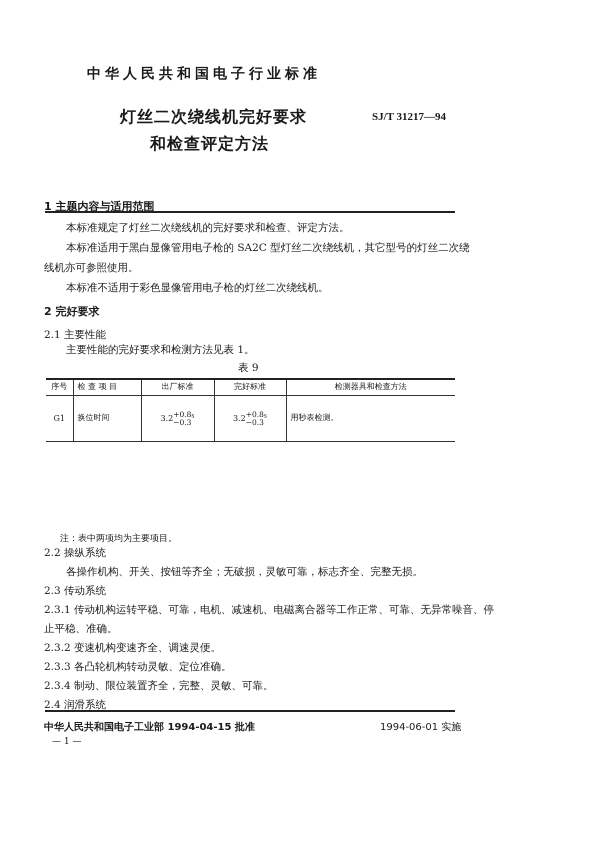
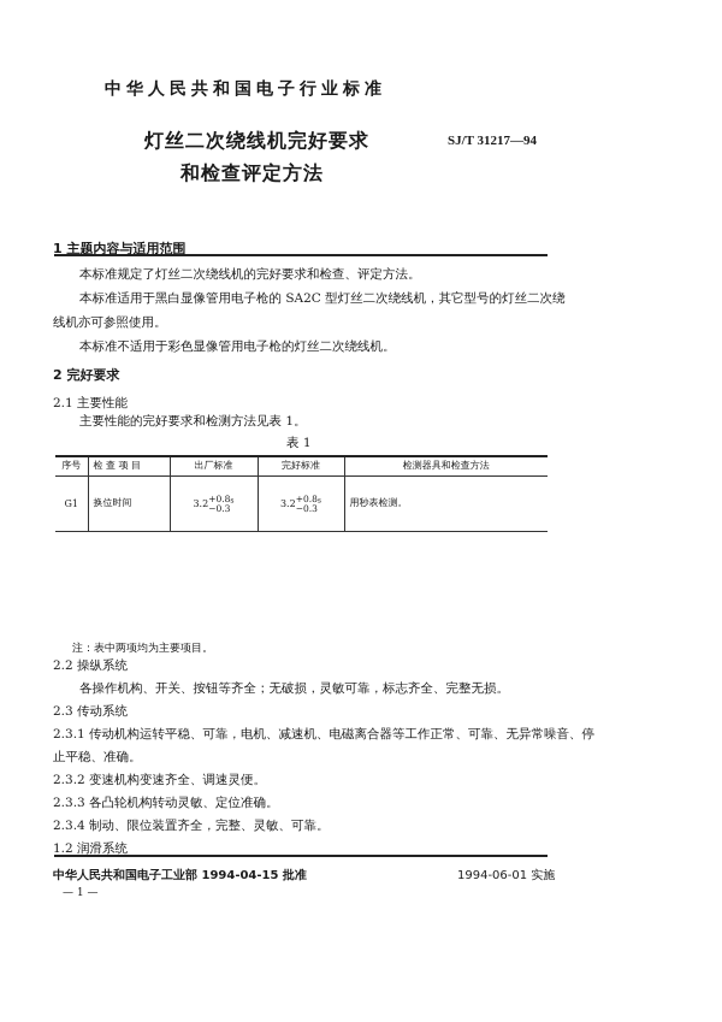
  中华人民共和国电子行业标准
  灯丝二次绕线机完好要求
  和检查评定方法
  SJ/T 31217—94
  1 主题内容与适用范围
  本标准规定了灯丝二次绕线机的完好要求和检查、评定方法。
  本标准适用于黑白显像管用电子枪的 SA2C 型灯丝二次绕线机，其它型号的灯丝二次绕
  线机亦可参照使用。
  本标准不适用于彩色显像管用电子枪的灯丝二次绕线机。
  2 完好要求
  2.1 主要性能
  主要性能的完好要求和检测方法见表 1。
- 表 9
+ 表 1
  序号	检 查 项 目	出厂标准	完好标准	检测器具和检查方法
  G1	换位时间	3.2+0.8−0.3	3.2+0.8−0.3	用秒表检测。
  注：表中两项均为主要项目。
  2.2 操纵系统
  各操作机构、开关、按钮等齐全；无破损，灵敏可靠，标志齐全、完整无损。
  2.3 传动系统
  2.3.1 传动机构运转平稳、可靠，电机、减速机、电磁离合器等工作正常、可靠、无异常噪音、停
  止平稳、准确。
  2.3.2 变速机构变速齐全、调速灵便。
  2.3.3 各凸轮机构转动灵敏、定位准确。
  2.3.4 制动、限位装置齐全，完整、灵敏、可靠。
- 2.4 润滑系统
+ 1.2 润滑系统
  中华人民共和国电子工业部 1994-04-15 批准
  1994-06-01 实施
  — 1 —
